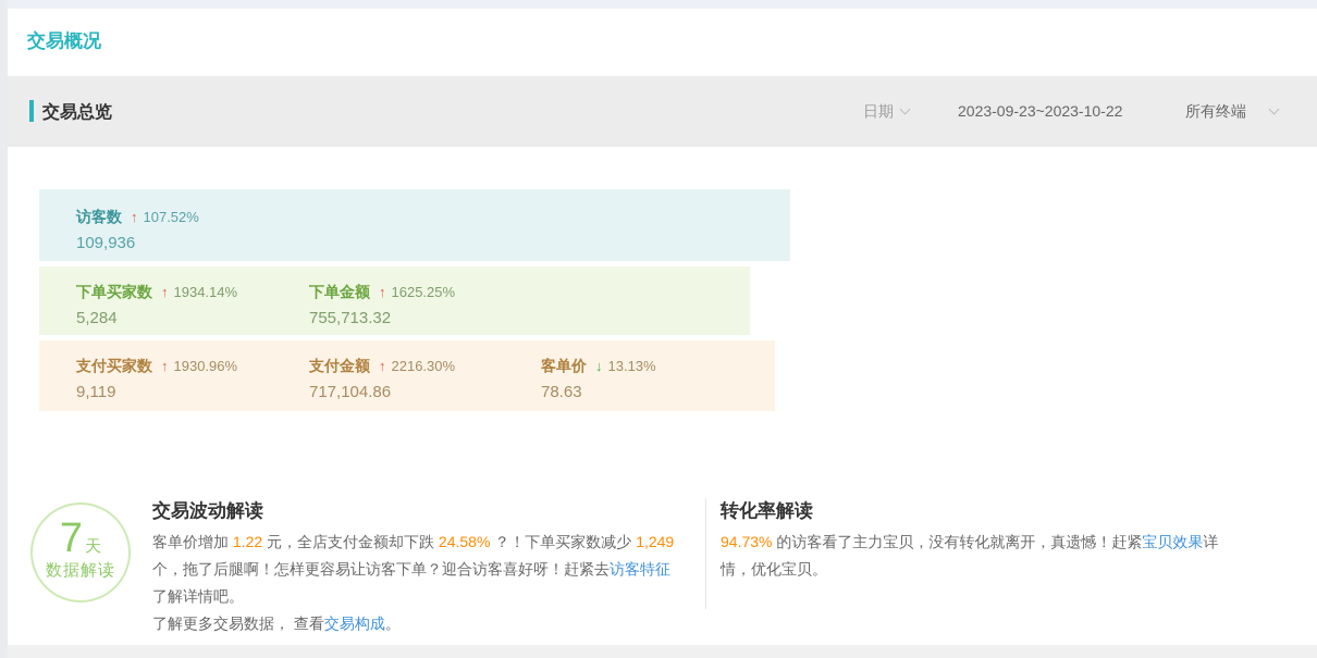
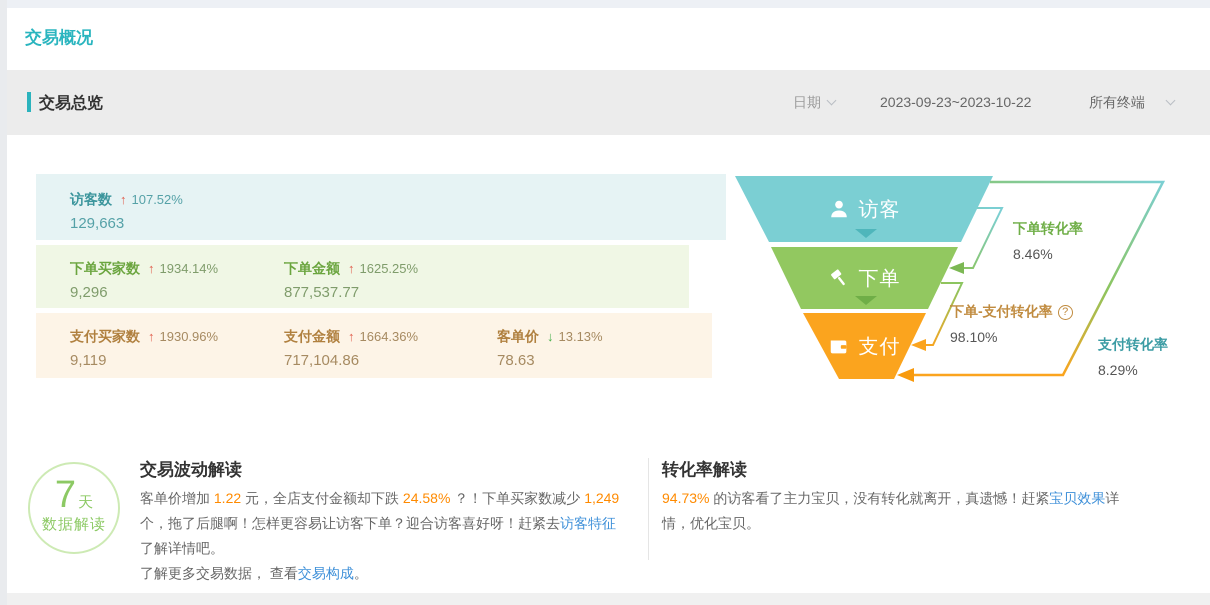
  交易概况
  交易总览
  日期
  2023-09-23~2023-10-22
  所有终端
  访客数 ↑ 107.52%
- 109,936
+ 129,663
  下单买家数 ↑ 1934.14%
- 5,284
+ 9,296
  下单金额 ↑ 1625.25%
- 755,713.32
+ 877,537.77
  支付买家数 ↑ 1930.96%
  9,119
- 支付金额 ↑ 2216.30%
+ 支付金额 ↑ 1664.36%
  717,104.86
  客单价 ↓ 13.13%
  78.63
+ 访客
+ 下单
+ 支付
+ 下单转化率
+ 8.46%
+ 下单-支付转化率 ?
+ 98.10%
+ 支付转化率
+ 8.29%
  7
  天
  数据解读
  交易波动解读
  客单价增加 1.22 元，全店支付金额却下跌 24.58% ？！下单买家数减少 1,249 个，拖了后腿啊！怎样更容易让访客下单？迎合访客喜好呀！赶紧去访客特征了解详情吧。
  了解更多交易数据， 查看交易构成。
  转化率解读
  94.73% 的访客看了主力宝贝，没有转化就离开，真遗憾！赶紧宝贝效果详情，优化宝贝。
